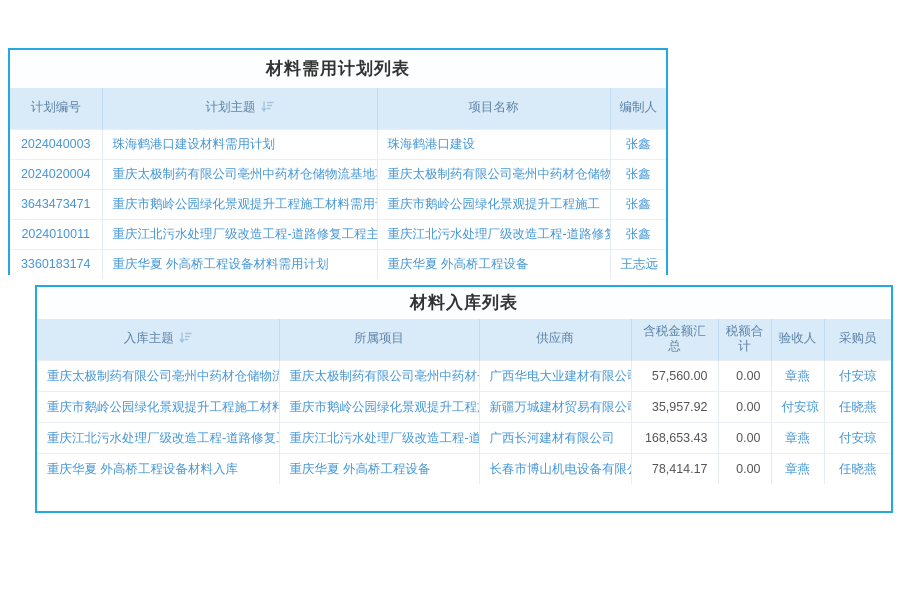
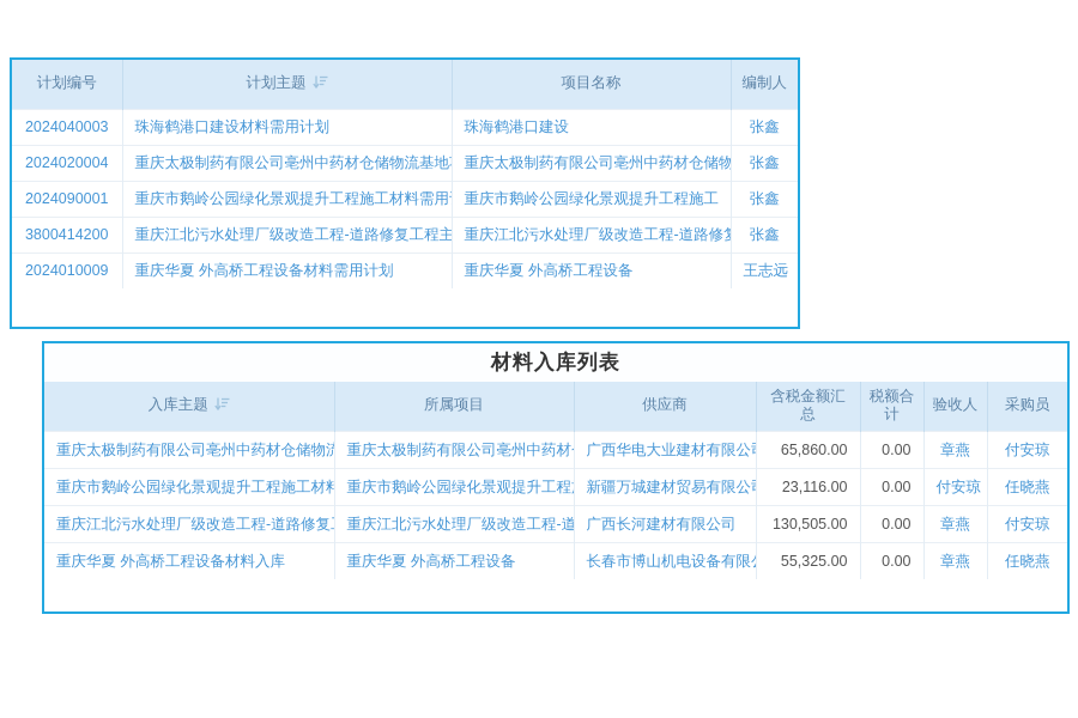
- 材料需用计划列表
  计划编号	计划主题	项目名称	编制人
  2024040003	珠海鹤港口建设材料需用计划	珠海鹤港口建设	张鑫
  2024020004	重庆太极制药有限公司亳州中药材仓储物流基地	重庆太极制药有限公司亳州中药材仓储物	张鑫
- 3643473471	重庆市鹅岭公园绿化景观提升工程施工材料需用	重庆市鹅岭公园绿化景观提升工程施工	张鑫
+ 2024090001	重庆市鹅岭公园绿化景观提升工程施工材料需用	重庆市鹅岭公园绿化景观提升工程施工	张鑫
- 2024010011	重庆江北污水处理厂级改造工程-道路修复工程主	重庆江北污水处理厂级改造工程-道路修	张鑫
+ 3800414200	重庆江北污水处理厂级改造工程-道路修复工程主	重庆江北污水处理厂级改造工程-道路修	张鑫
- 3360183174	重庆华夏 外高桥工程设备材料需用计划	重庆华夏 外高桥工程设备	王志远
+ 2024010009	重庆华夏 外高桥工程设备材料需用计划	重庆华夏 外高桥工程设备	王志远
  材料入库列表
  入库主题	所属项目	供应商	含税金额汇总	税额合计	验收人	采购员
- 重庆太极制药有限公司亳州中药材仓储物流	重庆太极制药有限公司亳州中药材	广西华电大业建材有限公	57,560.00	0.00	章燕	付安琼
+ 重庆太极制药有限公司亳州中药材仓储物流	重庆太极制药有限公司亳州中药材	广西华电大业建材有限公	65,860.00	0.00	章燕	付安琼
- 重庆市鹅岭公园绿化景观提升工程施工材料	重庆市鹅岭公园绿化景观提升工程	新疆万城建材贸易有限公	35,957.92	0.00	付安琼	任晓燕
+ 重庆市鹅岭公园绿化景观提升工程施工材料	重庆市鹅岭公园绿化景观提升工程	新疆万城建材贸易有限公	23,116.00	0.00	付安琼	任晓燕
- 重庆江北污水处理厂级改造工程-道路修复	重庆江北污水处理厂级改造工程-道	广西长河建材有限公司	168,653.43	0.00	章燕	付安琼
+ 重庆江北污水处理厂级改造工程-道路修复	重庆江北污水处理厂级改造工程-道	广西长河建材有限公司	130,505.00	0.00	章燕	付安琼
- 重庆华夏 外高桥工程设备材料入库	重庆华夏 外高桥工程设备	长春市博山机电设备有限	78,414.17	0.00	章燕	任晓燕
+ 重庆华夏 外高桥工程设备材料入库	重庆华夏 外高桥工程设备	长春市博山机电设备有限	55,325.00	0.00	章燕	任晓燕
